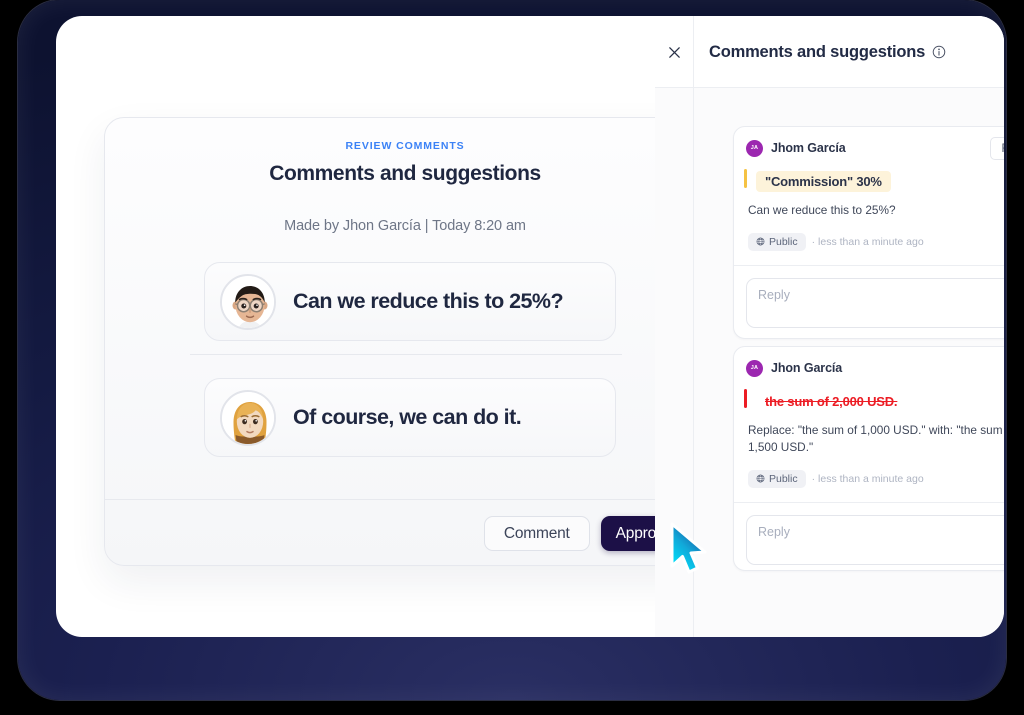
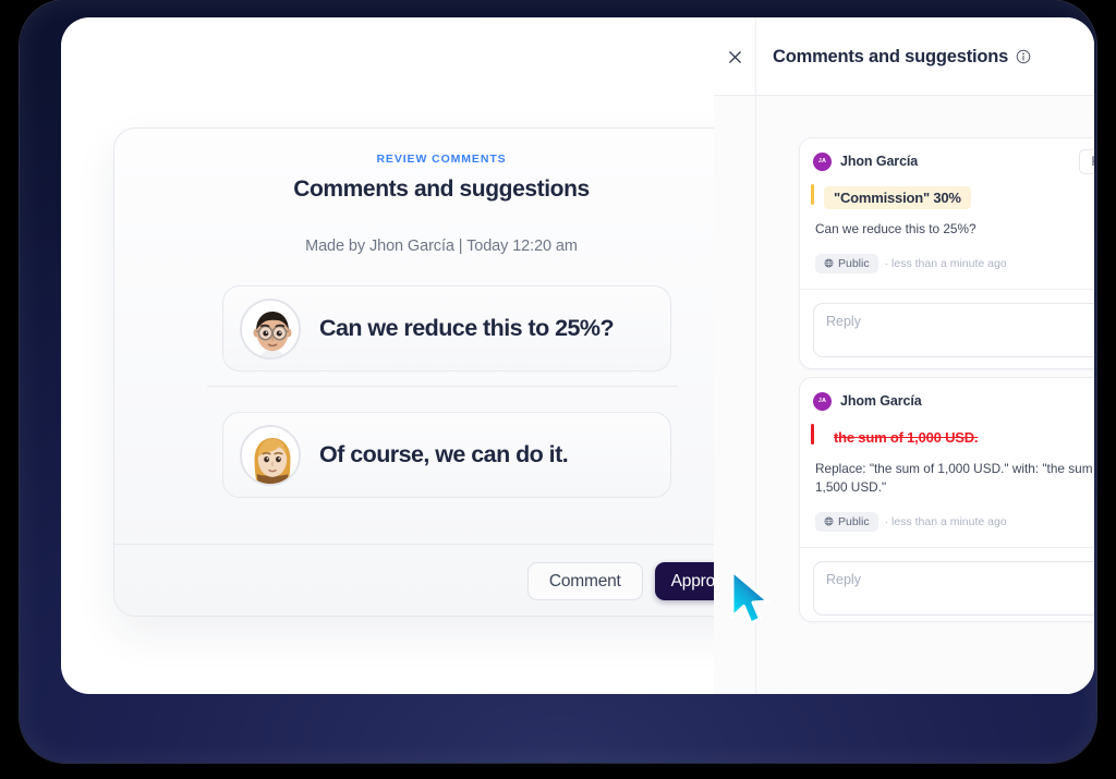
  REVIEW COMMENTS
  Comments and suggestions
- Made by Jhon García | Today 8:20 am
+ Made by Jhon García | Today 12:20 am
  Can we reduce this to 25%?
  Of course, we can do it.
  Comment
  Appro
  Comments and suggestions
- Jhom García
+ Jhon García
  "Commission" 30%
  Can we reduce this to 25%?
  Public
  · less than a minute ago
  Reply
- Jhon García
+ Jhom García
- the sum of 2,000 USD.
+ the sum of 1,000 USD.
  Replace: "the sum of 1,000 USD." with: "the sum 1,500 USD."
  Public
  · less than a minute ago
  Reply
